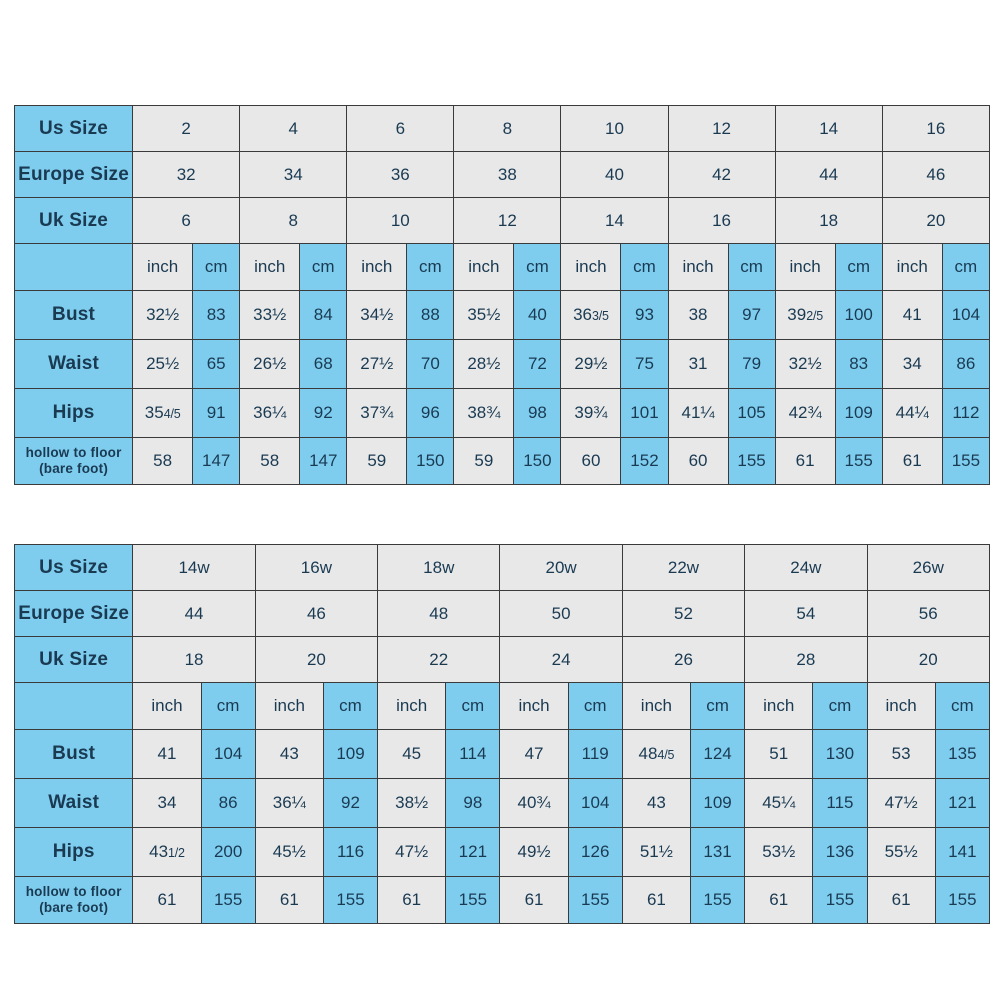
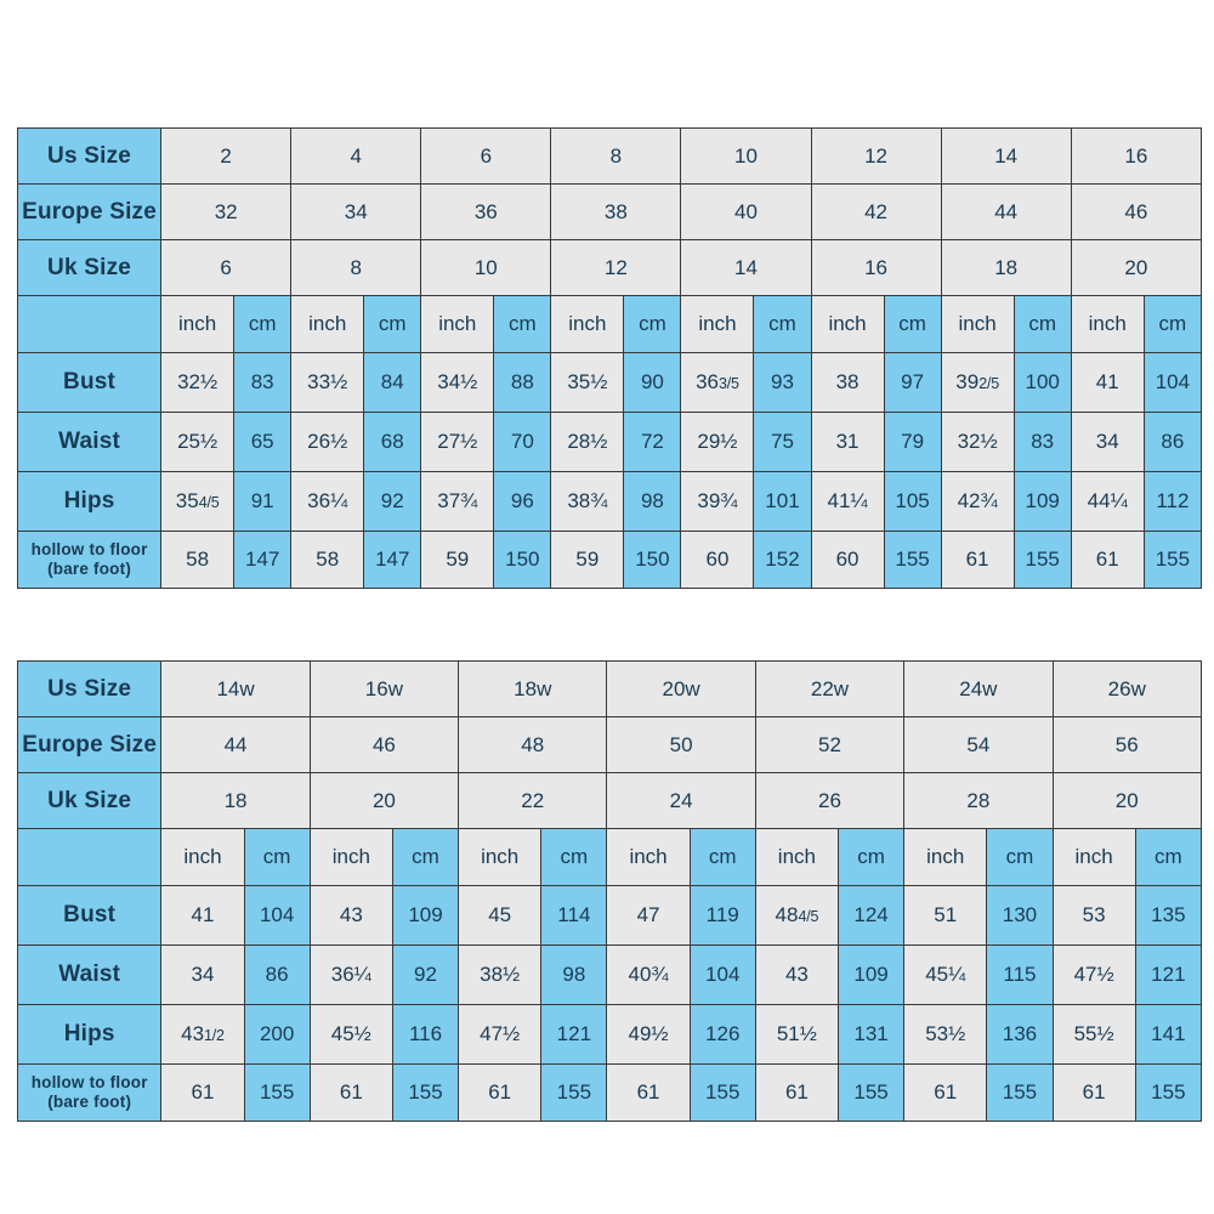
  Us Size	2	4	6	8	10	12	14	16
  Europe Size	32	34	36	38	40	42	44	46
  Uk Size	6	8	10	12	14	16	18	20
  	inch	cm	inch	cm	inch	cm	inch	cm	inch	cm	inch	cm	inch	cm	inch	cm
- Bust	32½	83	33½	84	34½	88	35½	40	363/5	93	38	97	392/5	100	41	104
+ Bust	32½	83	33½	84	34½	88	35½	90	363/5	93	38	97	392/5	100	41	104
  Waist	25½	65	26½	68	27½	70	28½	72	29½	75	31	79	32½	83	34	86
  Hips	354/5	91	36¼	92	37¾	96	38¾	98	39¾	101	41¼	105	42¾	109	44¼	112
  hollow to floor(bare foot)	58	147	58	147	59	150	59	150	60	152	60	155	61	155	61	155
  Us Size	14w	16w	18w	20w	22w	24w	26w
  Europe Size	44	46	48	50	52	54	56
  Uk Size	18	20	22	24	26	28	20
  	inch	cm	inch	cm	inch	cm	inch	cm	inch	cm	inch	cm	inch	cm
  Bust	41	104	43	109	45	114	47	119	484/5	124	51	130	53	135
  Waist	34	86	36¼	92	38½	98	40¾	104	43	109	45¼	115	47½	121
  Hips	431/2	200	45½	116	47½	121	49½	126	51½	131	53½	136	55½	141
  hollow to floor(bare foot)	61	155	61	155	61	155	61	155	61	155	61	155	61	155
